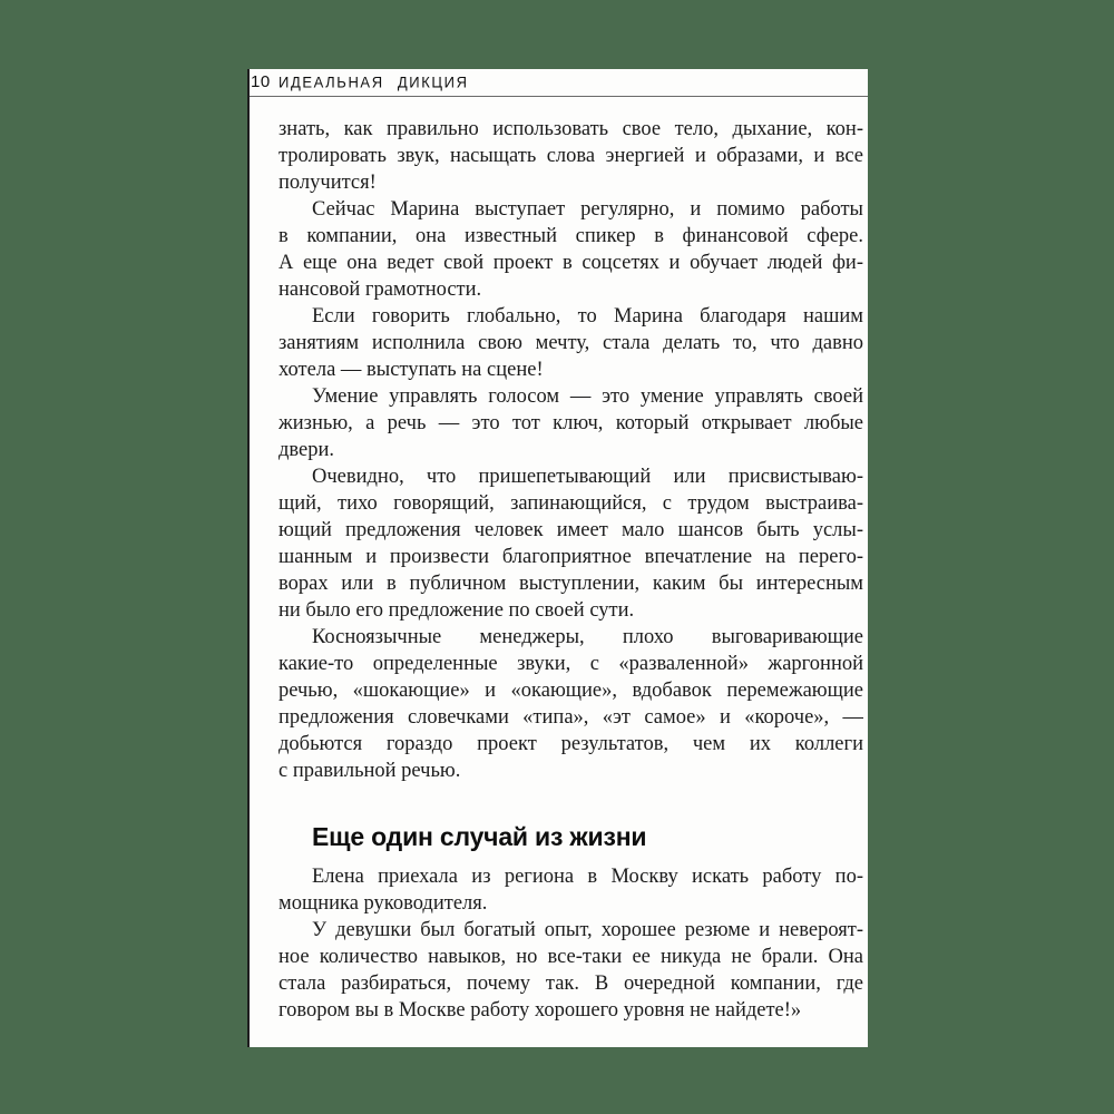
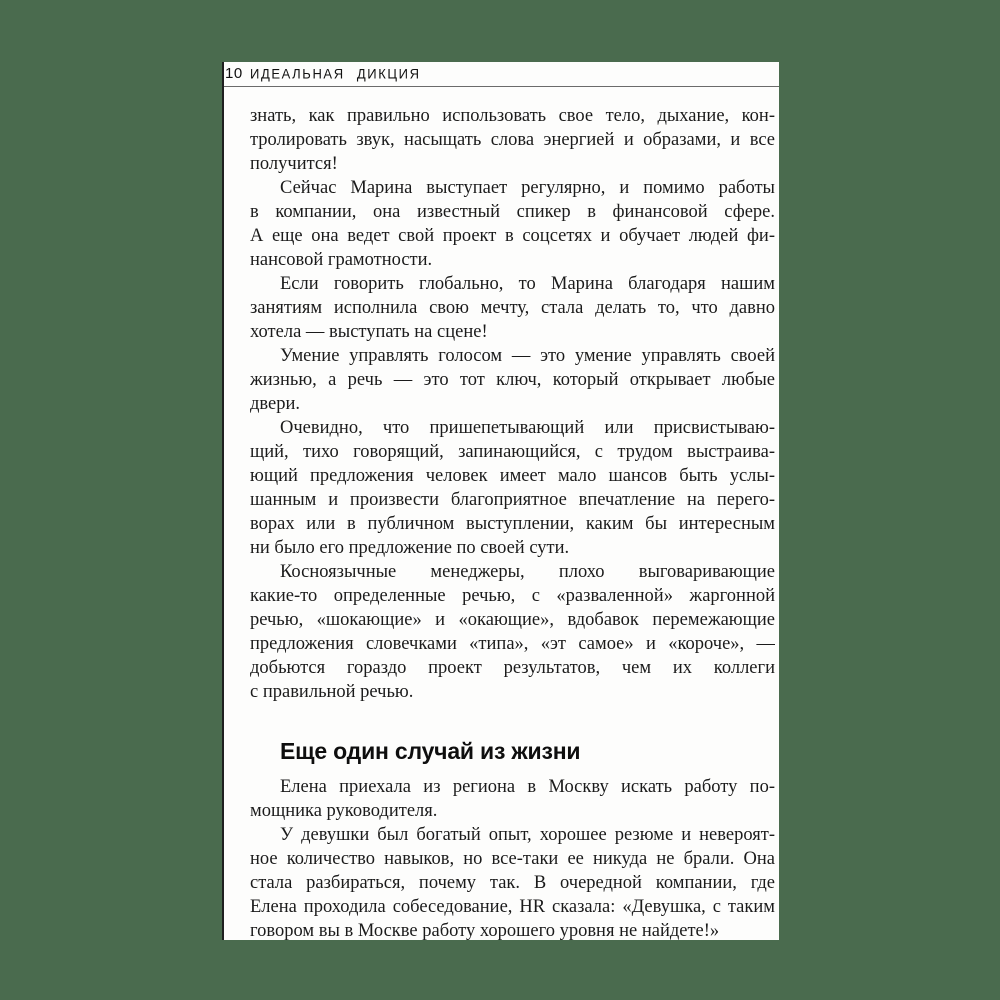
  10
  ИДЕАЛЬНАЯ ДИКЦИЯ
  знать, как правильно использовать свое тело, дыхание, кон-
  тролировать звук, насыщать слова энергией и образами, и все
  получится!
  Сейчас Марина выступает регулярно, и помимо работы
  в компании, она известный спикер в финансовой сфере.
  А еще она ведет свой проект в соцсетях и обучает людей фи-
  нансовой грамотности.
  Если говорить глобально, то Марина благодаря нашим
  занятиям исполнила свою мечту, стала делать то, что давно
  хотела — выступать на сцене!
  Умение управлять голосом — это умение управлять своей
  жизнью, а речь — это тот ключ, который открывает любые
  двери.
  Очевидно, что пришепетывающий или присвистываю-
  щий, тихо говорящий, запинающийся, с трудом выстраива-
  ющий предложения человек имеет мало шансов быть услы-
  шанным и произвести благоприятное впечатление на перего-
  ворах или в публичном выступлении, каким бы интересным
  ни было его предложение по своей сути.
  Косноязычные менеджеры, плохо выговаривающие
- какие-то определенные звуки, с «разваленной» жаргонной
+ какие-то определенные речью, с «разваленной» жаргонной
  речью, «шокающие» и «окающие», вдобавок перемежающие
  предложения словечками «типа», «эт самое» и «короче», —
  добьются гораздо проект результатов, чем их коллеги
  с правильной речью.
  Еще один случай из жизни
  Елена приехала из региона в Москву искать работу по-
  мощника руководителя.
  У девушки был богатый опыт, хорошее резюме и невероят-
  ное количество навыков, но все-таки ее никуда не брали. Она
  стала разбираться, почему так. В очередной компании, где
+ Елена проходила собеседование, HR сказала: «Девушка, с таким
  говором вы в Москве работу хорошего уровня не найдете!»
